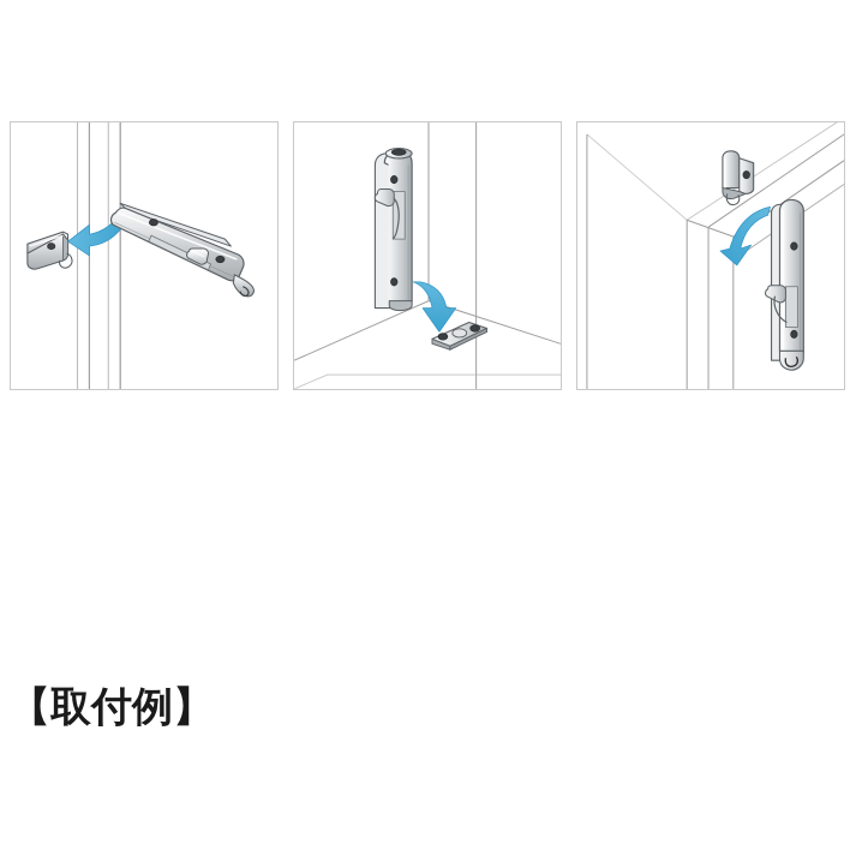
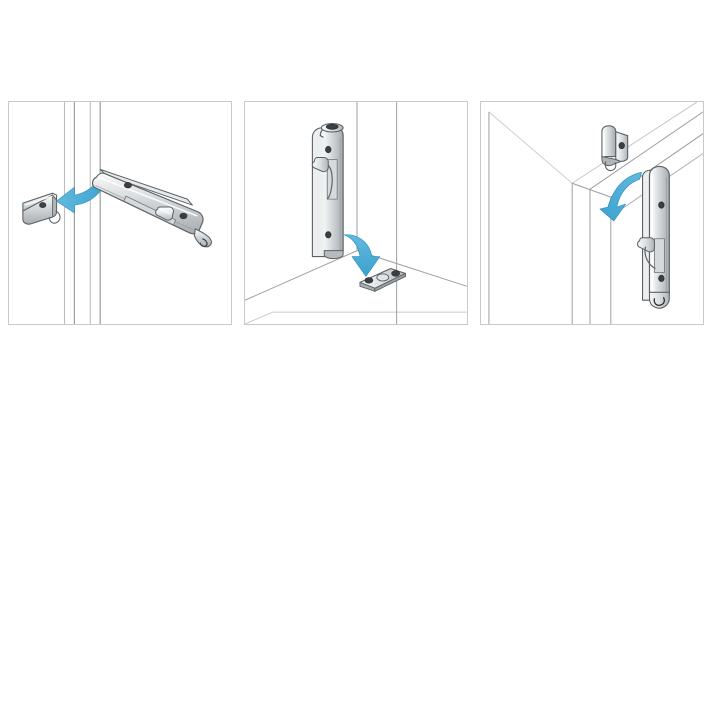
- 【取付例】
